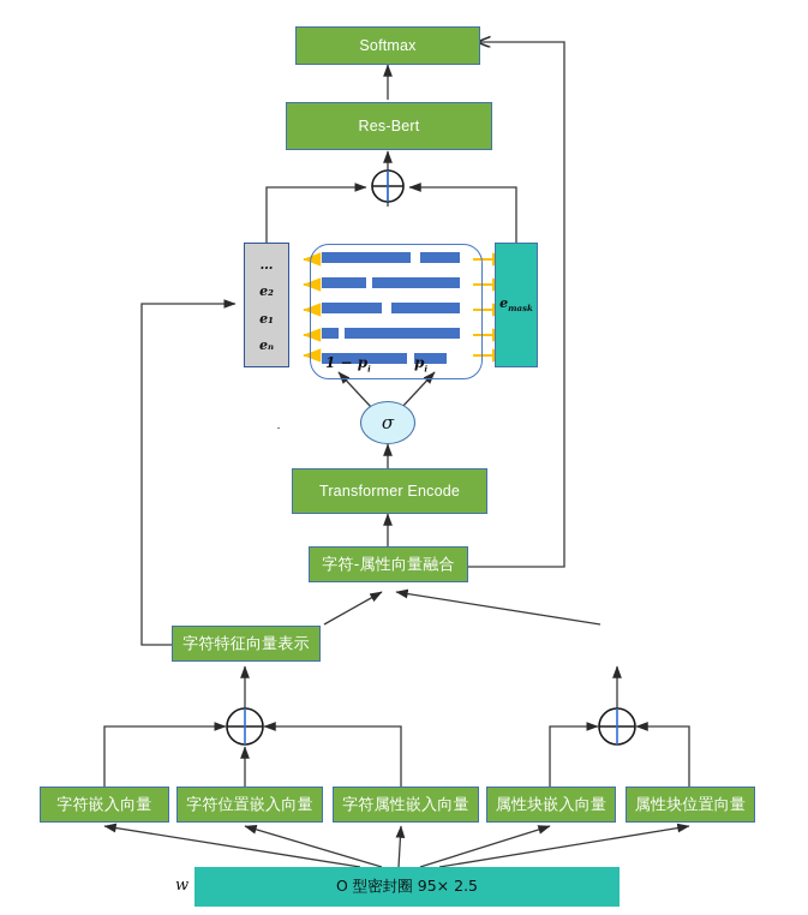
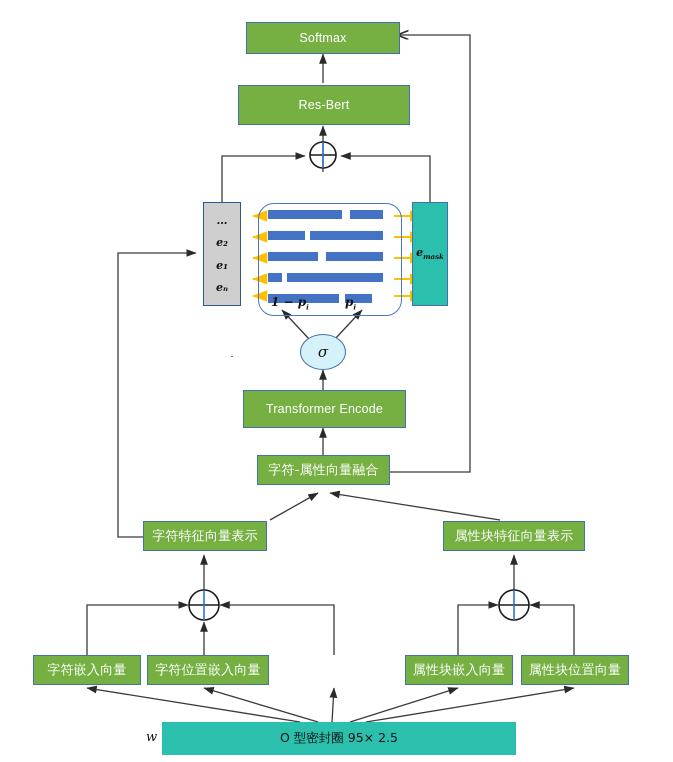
  Softmax
  Res-Bert
  …
  e₂
  e₁
  eₙ
  emask
  1 − pi
  pi
  σ
  Transformer Encode
  字符-属性向量融合
  字符特征向量表示
+ 属性块特征向量表示
  字符嵌入向量
  字符位置嵌入向量
- 字符属性嵌入向量
  属性块嵌入向量
  属性块位置向量
  w
  O 型密封圈 95× 2.5
